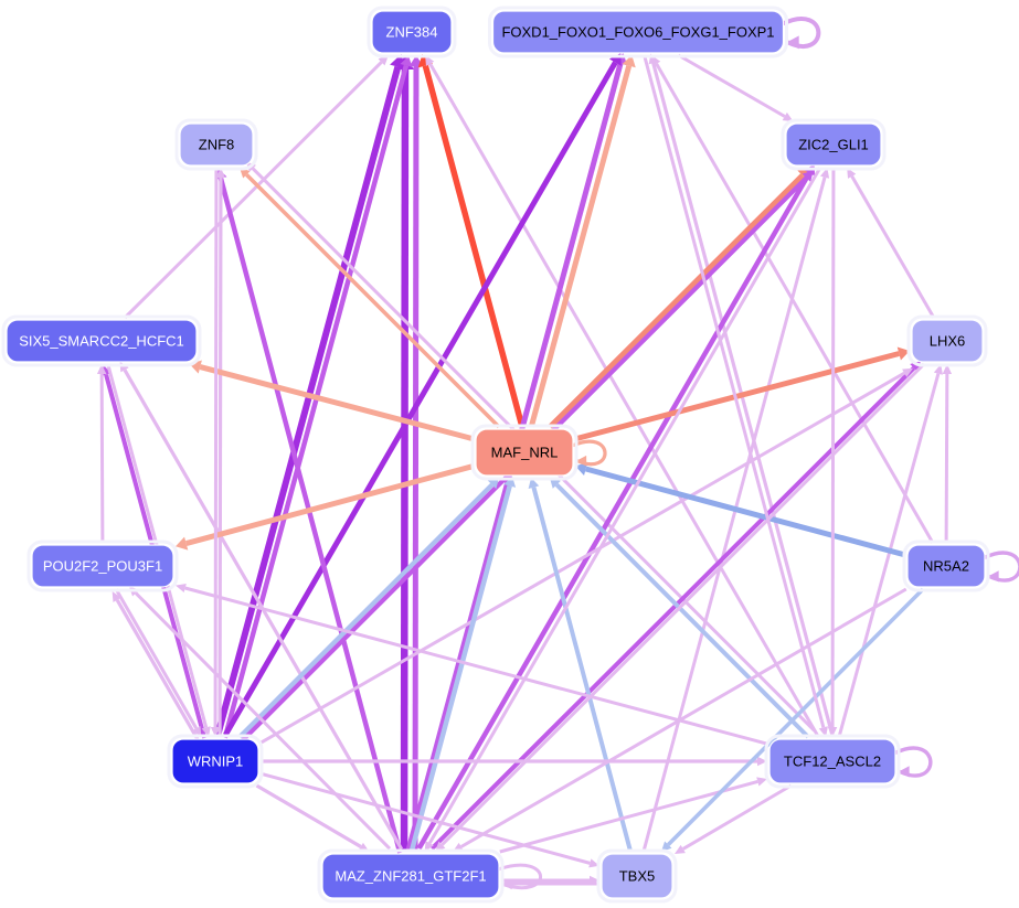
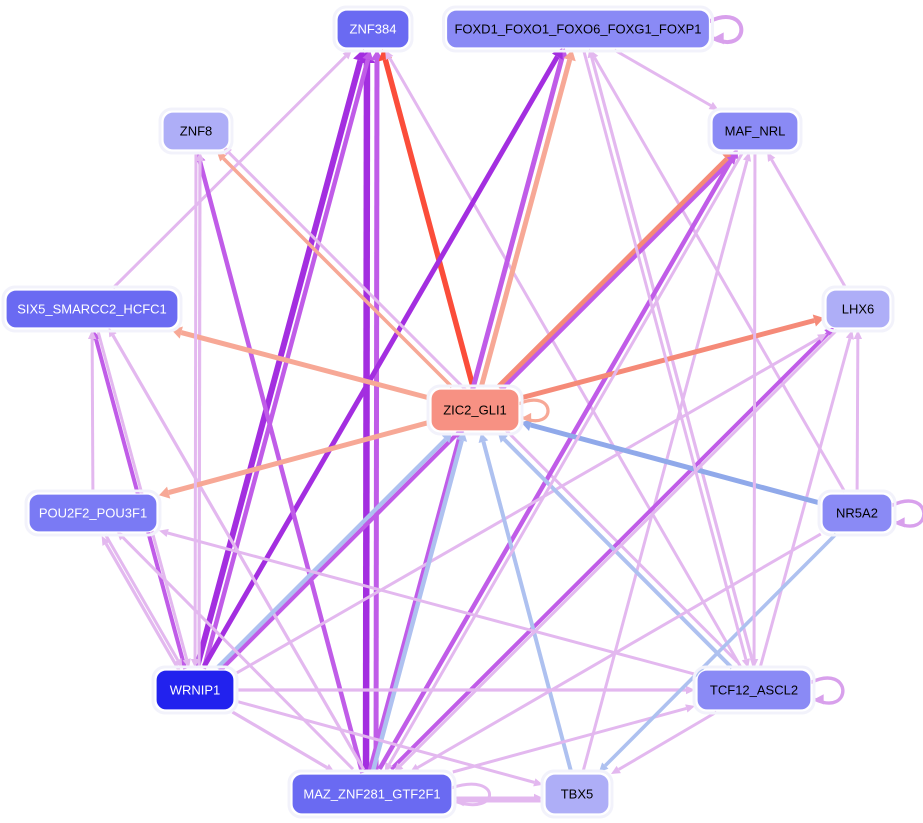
  ZNF384
  FOXD1_FOXO1_FOXO6_FOXG1_FOXP1
  ZNF8
- ZIC2_GLI1
+ MAF_NRL
  SIX5_SMARCC2_HCFC1
  LHX6
- MAF_NRL
+ ZIC2_GLI1
  POU2F2_POU3F1
  NR5A2
  WRNIP1
  TCF12_ASCL2
  MAZ_ZNF281_GTF2F1
  TBX5
